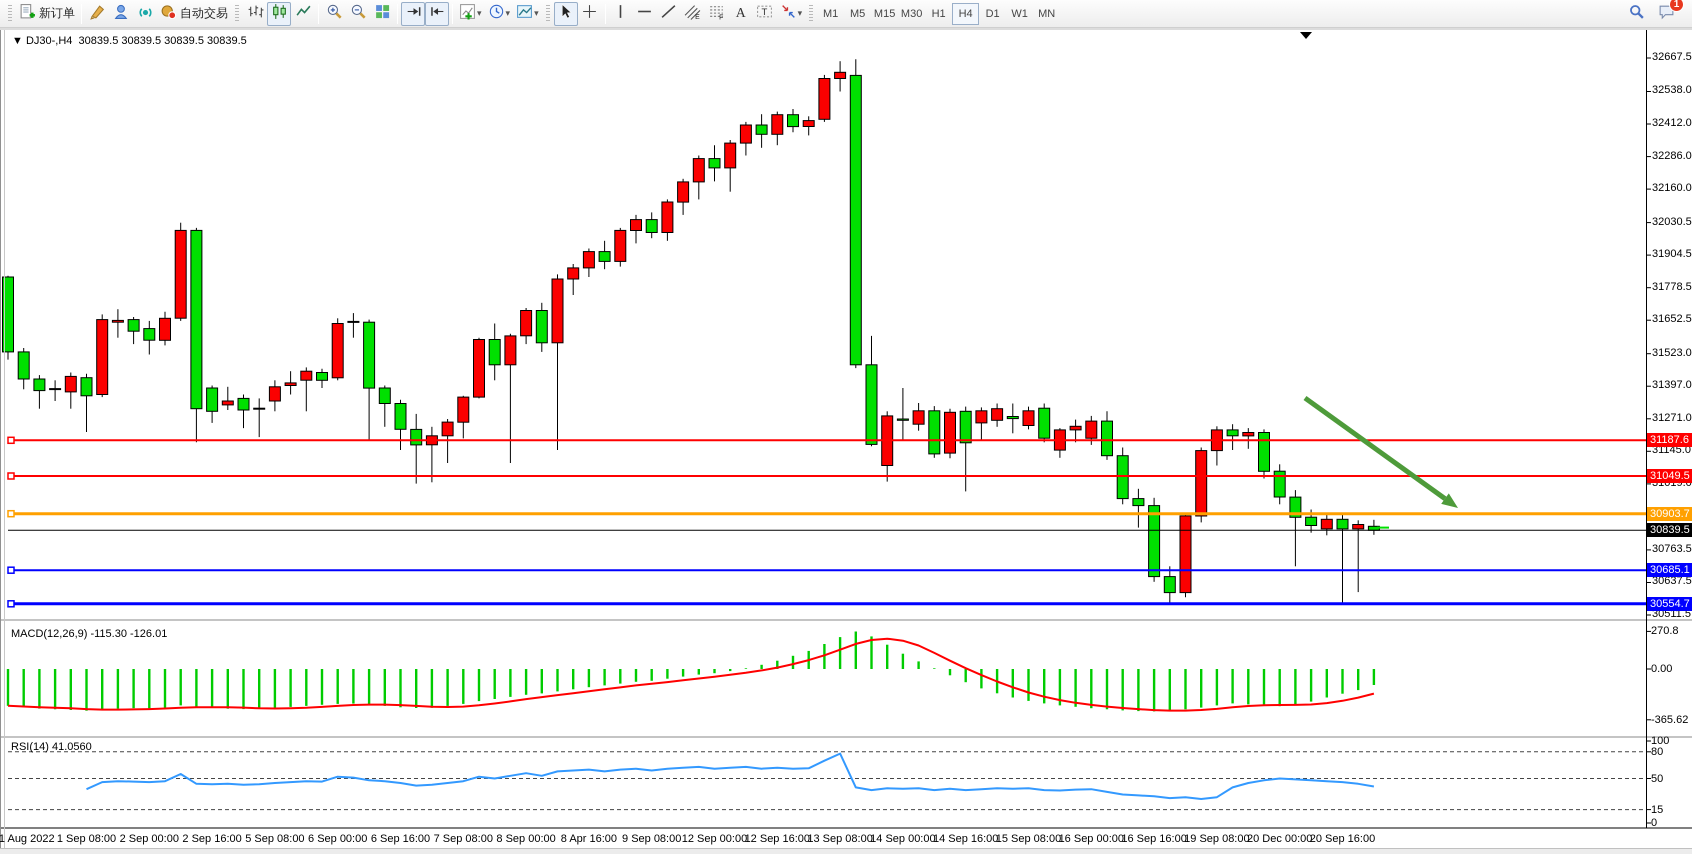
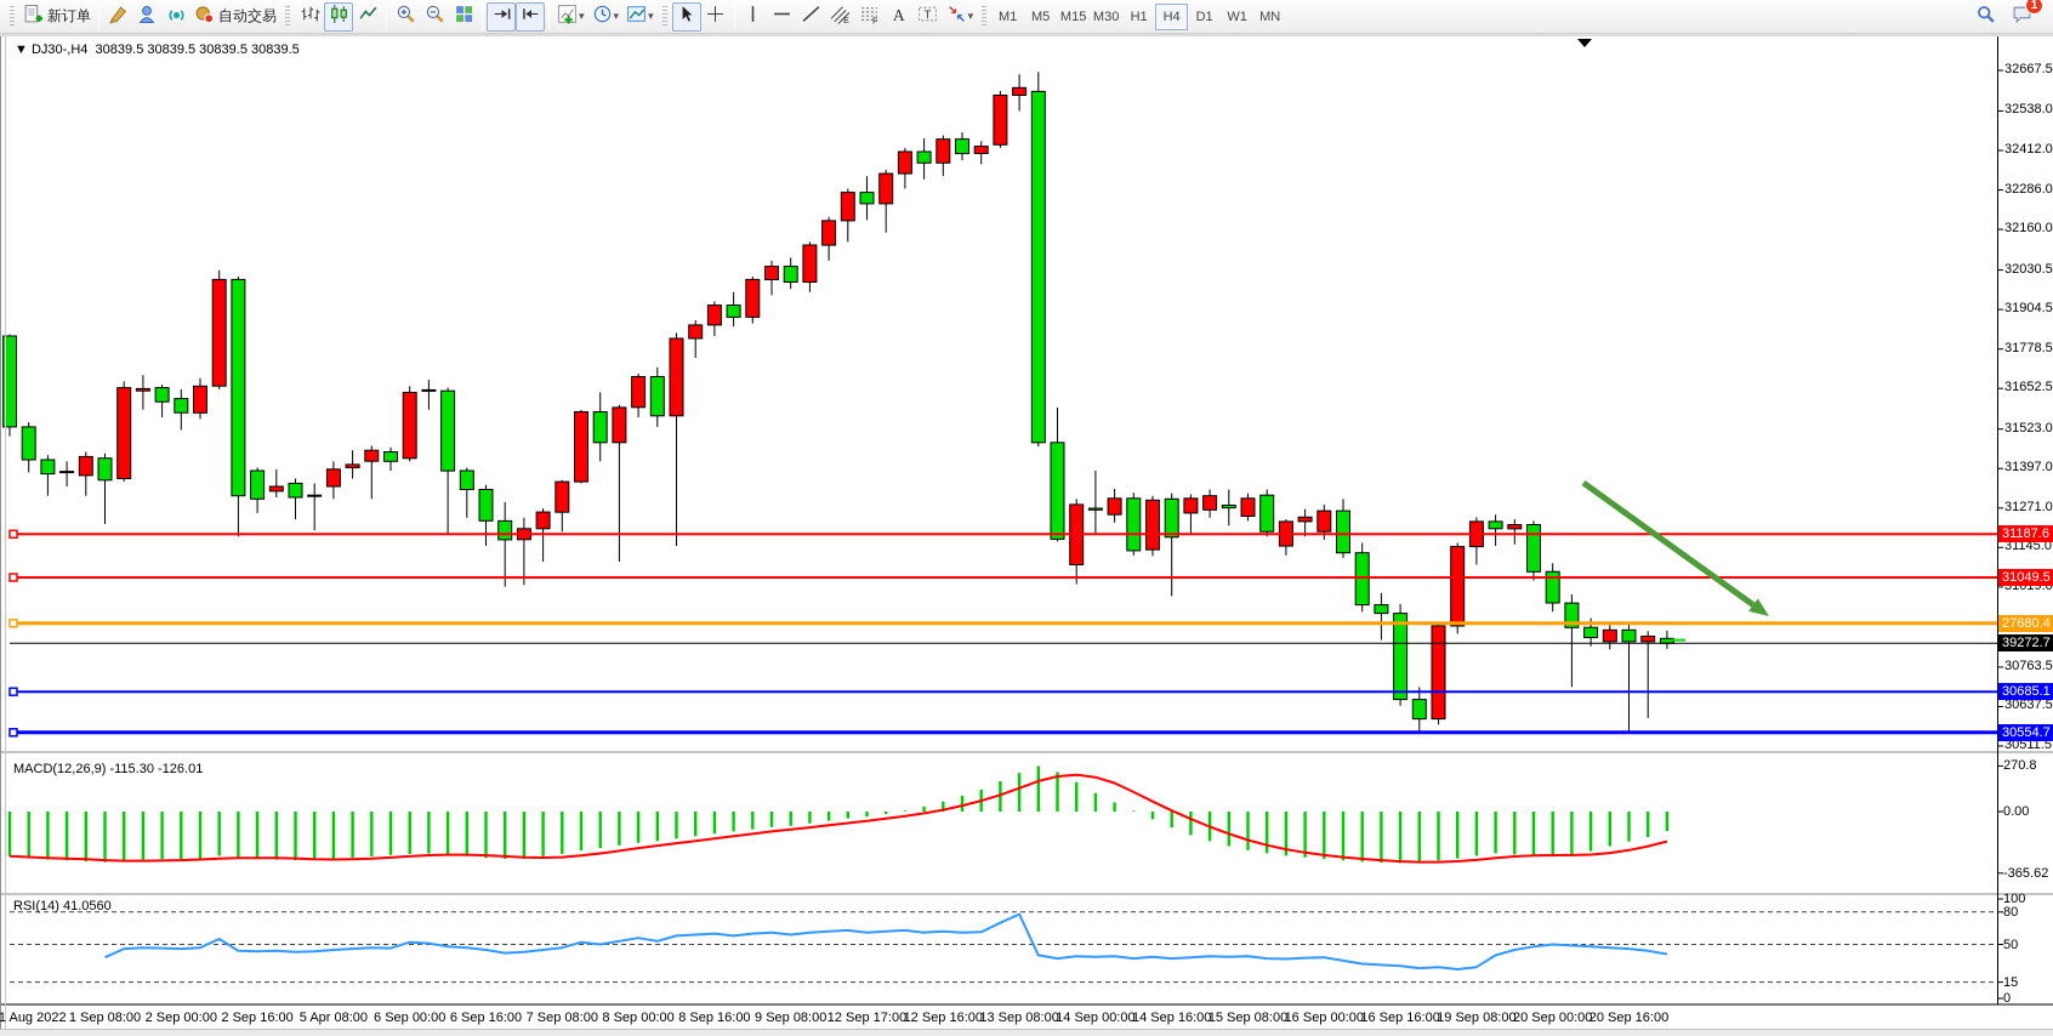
  新订单
  自动交易
  ▾
  ▾
  ▾
  A
  T
  ▾
  M1
  M5
  M15
  M30
  H1
  H4
  D1
  W1
  MN
  1
  ▼ DJ30-,H4 30839.5 30839.5 30839.5 30839.5
  MACD(12,26,9) -115.30 -126.01
  RSI(14) 41.0560
  1 Aug 2022
  1 Sep 08:00
  2 Sep 00:00
  2 Sep 16:00
- 5 Sep 08:00
+ 5 Apr 08:00
  6 Sep 00:00
  6 Sep 16:00
  7 Sep 08:00
  8 Sep 00:00
- 8 Apr 16:00
+ 8 Sep 16:00
  9 Sep 08:00
- 12 Sep 00:00
+ 12 Sep 17:00
  12 Sep 16:00
  13 Sep 08:00
  14 Sep 00:00
  14 Sep 16:00
  15 Sep 08:00
  16 Sep 00:00
  16 Sep 16:00
  19 Sep 08:00
- 20 Dec 00:00
+ 20 Sep 00:00
  20 Sep 16:00
  32667.5
  32538.0
  32412.0
  32286.0
  32160.0
  32030.5
  31904.5
  31778.5
  31652.5
  31523.0
  31397.0
  31271.0
  31145.0
  31019.0
  30763.5
  30637.5
  30511.5
  31187.6
  31049.5
- 30903.7
+ 27680.4
  30685.1
  30554.7
- 30839.5
+ 39272.7
  270.8
  0.00
  -365.62
  100
  80
  50
  15
  0
